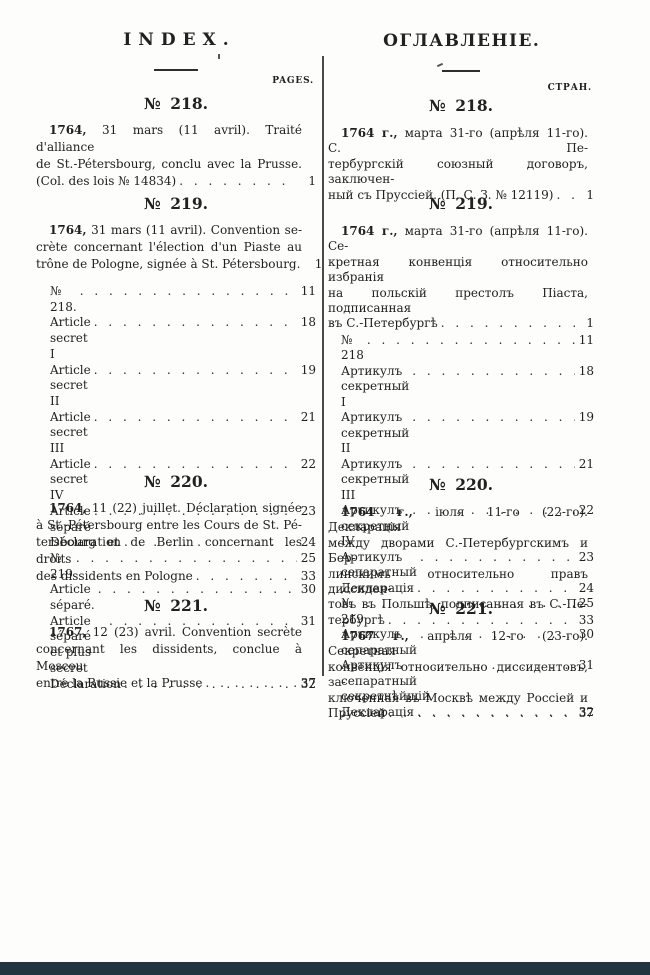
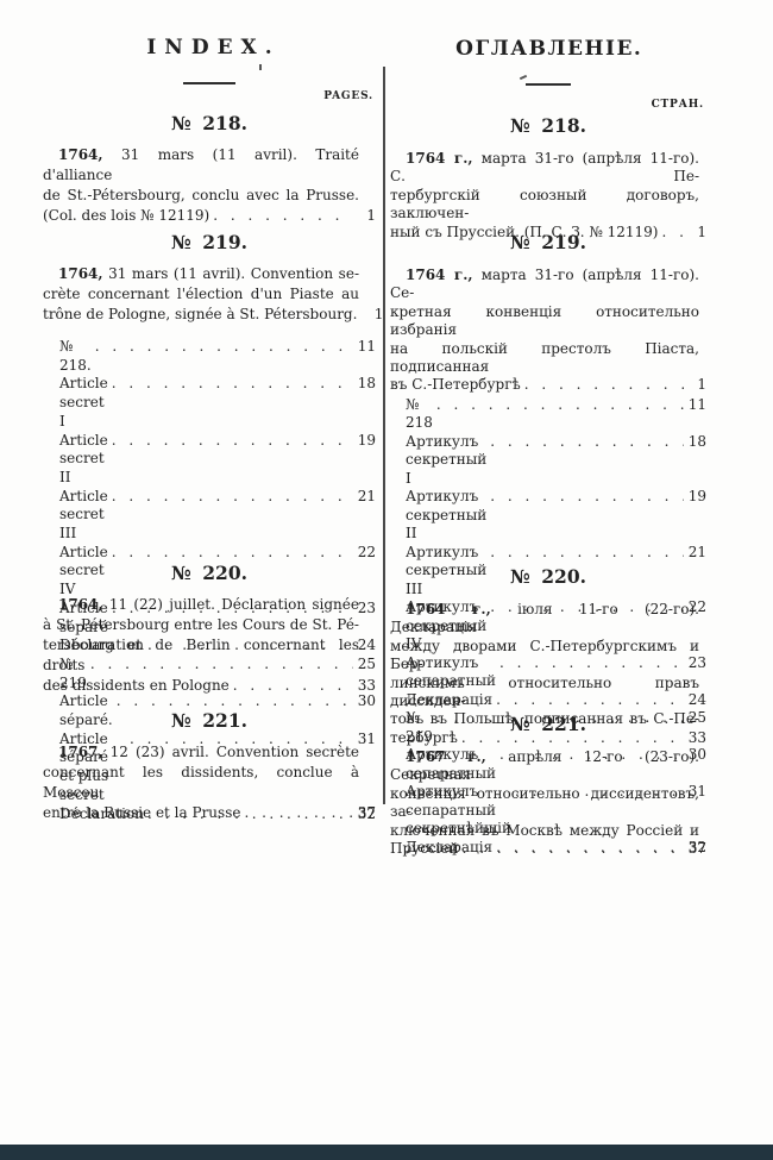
  INDEX.
  PAGES.
  № 218.
  1764, 31 mars (11 avril). Traité d'alliance
  de St.-Pétersbourg, conclu avec la Prusse.
- (Col. des lois № 14834)
+ (Col. des lois № 12119)
  1
  № 219.
  1764, 31 mars (11 avril). Convention se-
  crète concernant l'élection d'un Piaste au
  trône de Pologne, signée à St. Pétersbourg.
  1
  № 218.
  11
  Article secret I
  18
  Article secret II
  19
  Article secret III
  21
  Article secret IV
  22
  Article séparé
  23
  Déclaration
  24
  № 219
  25
  Article séparé.
  30
  Article séparé et plus secret
  31
  Déclaration
  32
  № 220.
  1764, 11 (22) juillet. Déclaration signée
  à St.-Pétersbourg entre les Cours de St. Pé-
  tersbourg et de Berlin concernant les droits
  des dissidents en Pologne
  33
  № 221.
  1767, 12 (23) avril. Convention secrète
  concernant les dissidents, conclue à Moscou
  entre la Russie et la Prusse
  37
  ОГЛАВЛЕНІЕ.
  СТРАН.
  № 218.
  1764 г., марта 31-го (апрѣля 11-го). С. Пе-
  тербургскій союзный договоръ, заключен-
  ный съ Пруссіей. (П. С. З. № 12119)
  1
  № 219.
  1764 г., марта 31-го (апрѣля 11-го). Се-
  кретная конвенція относительно избранія
  на польскій престолъ Піаста, подписанная
  въ С.-Петербургѣ
  1
  № 218
  11
  Артикулъ секретный I
  18
  Артикулъ секретный II
  19
  Артикулъ секретный III
  21
  Артикулъ секретный IV
  22
  Артикулъ сепаратный
  23
  Декларація
  24
  № 219
  25
  Артикулъ сепаратный
  30
  Артикулъ сепаратный секретнѣйшій
  31
  Декларація
  32
  № 220.
  1764 г., іюля 11-го (22-го). Декларація
  между дворами С.-Петербургскимъ и Бер-
  линскимъ относительно правъ диссиден-
  товъ въ Польшѣ, подписанная въ С.-Пе-
  тербургѣ
  33
  № 221.
  1767 г., апрѣля 12-го (23-го). Секретная
  конвенція относительно диссидентовъ, за-
  ключенная въ Москвѣ между Россіей и
  Пруссіей
  37
